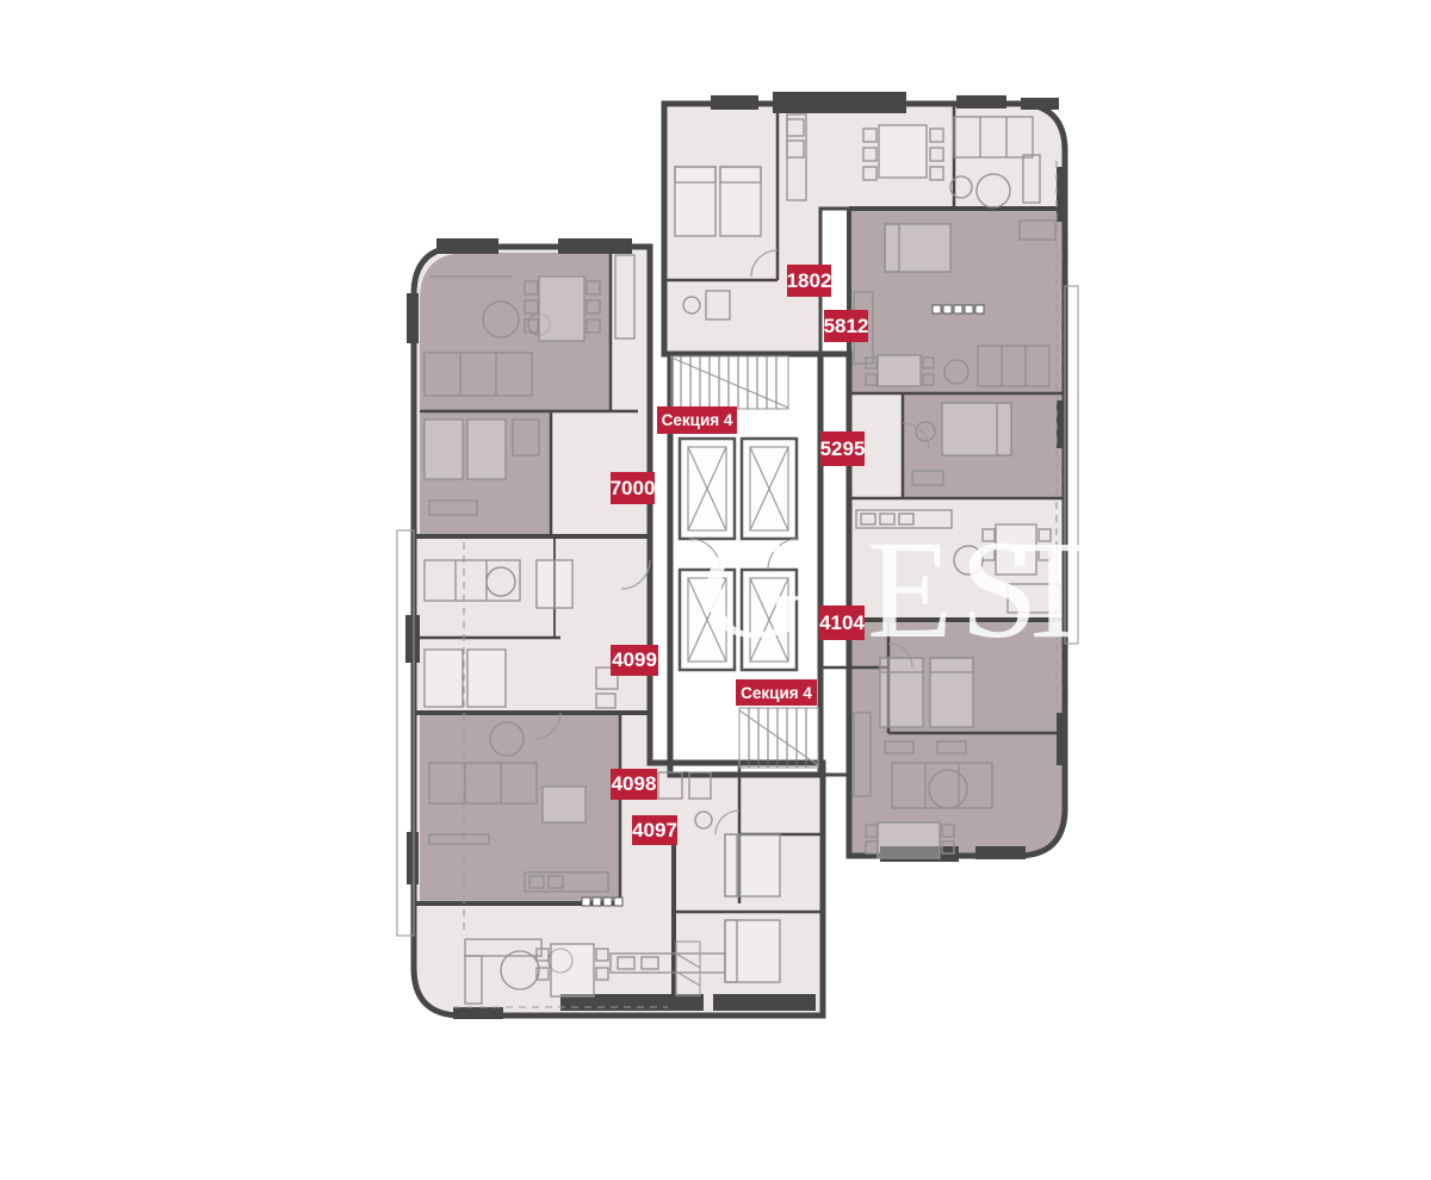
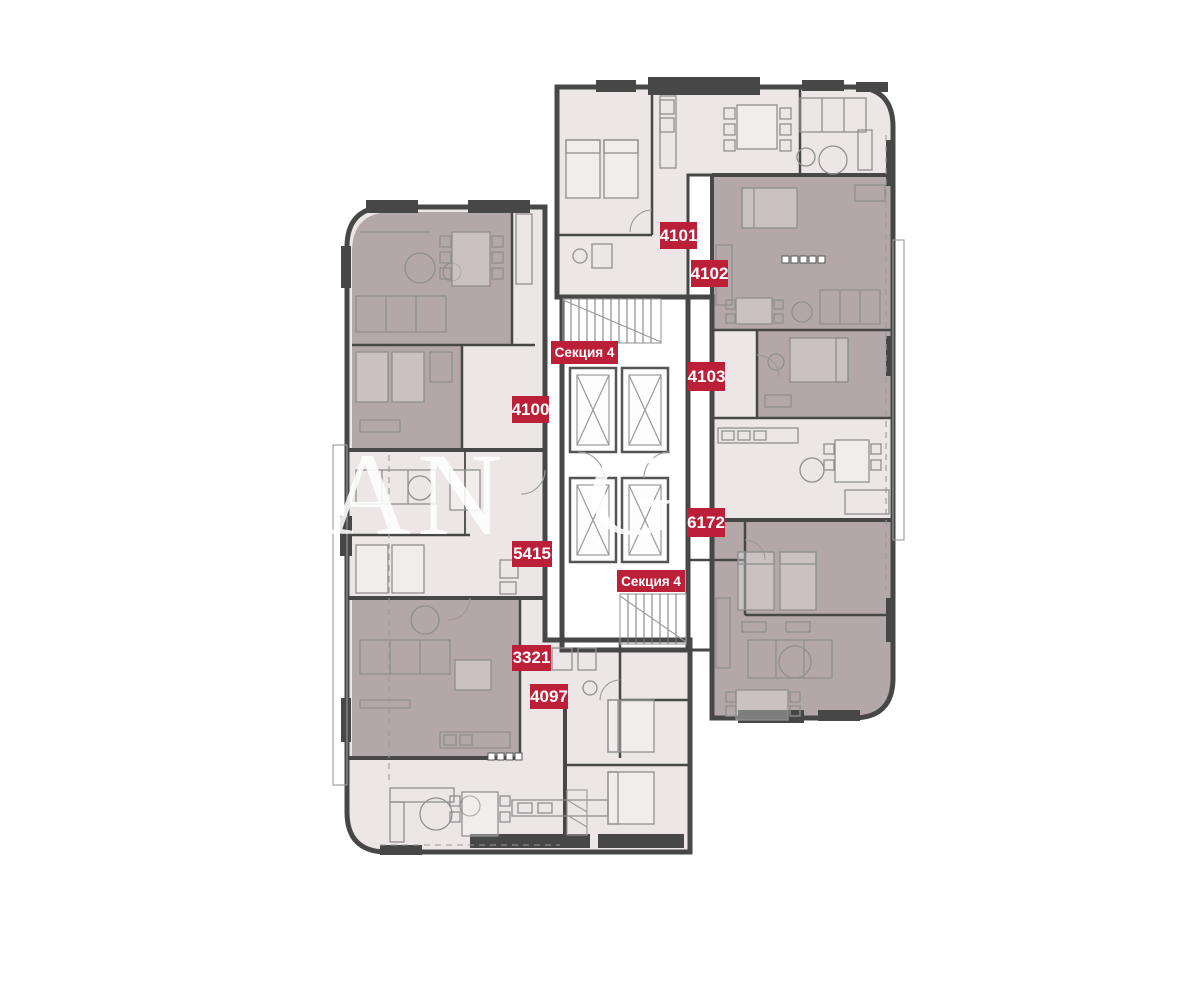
+ AN
  G
- ES
- T
- 1802
+ 4101
- 5812
+ 4102
- 5295
+ 4103
- 4104
+ 6172
- 7000
+ 4100
- 4099
+ 5415
- 4098
+ 3321
  4097
  Секция 4
  Секция 4
